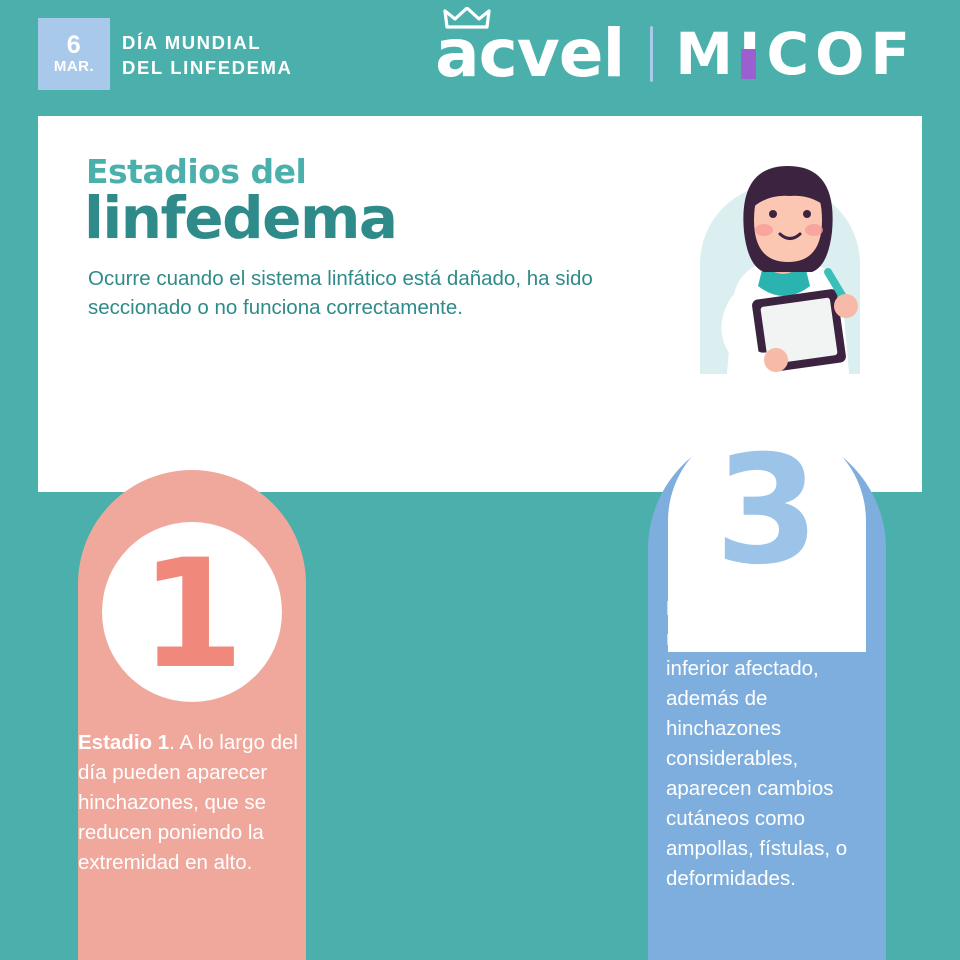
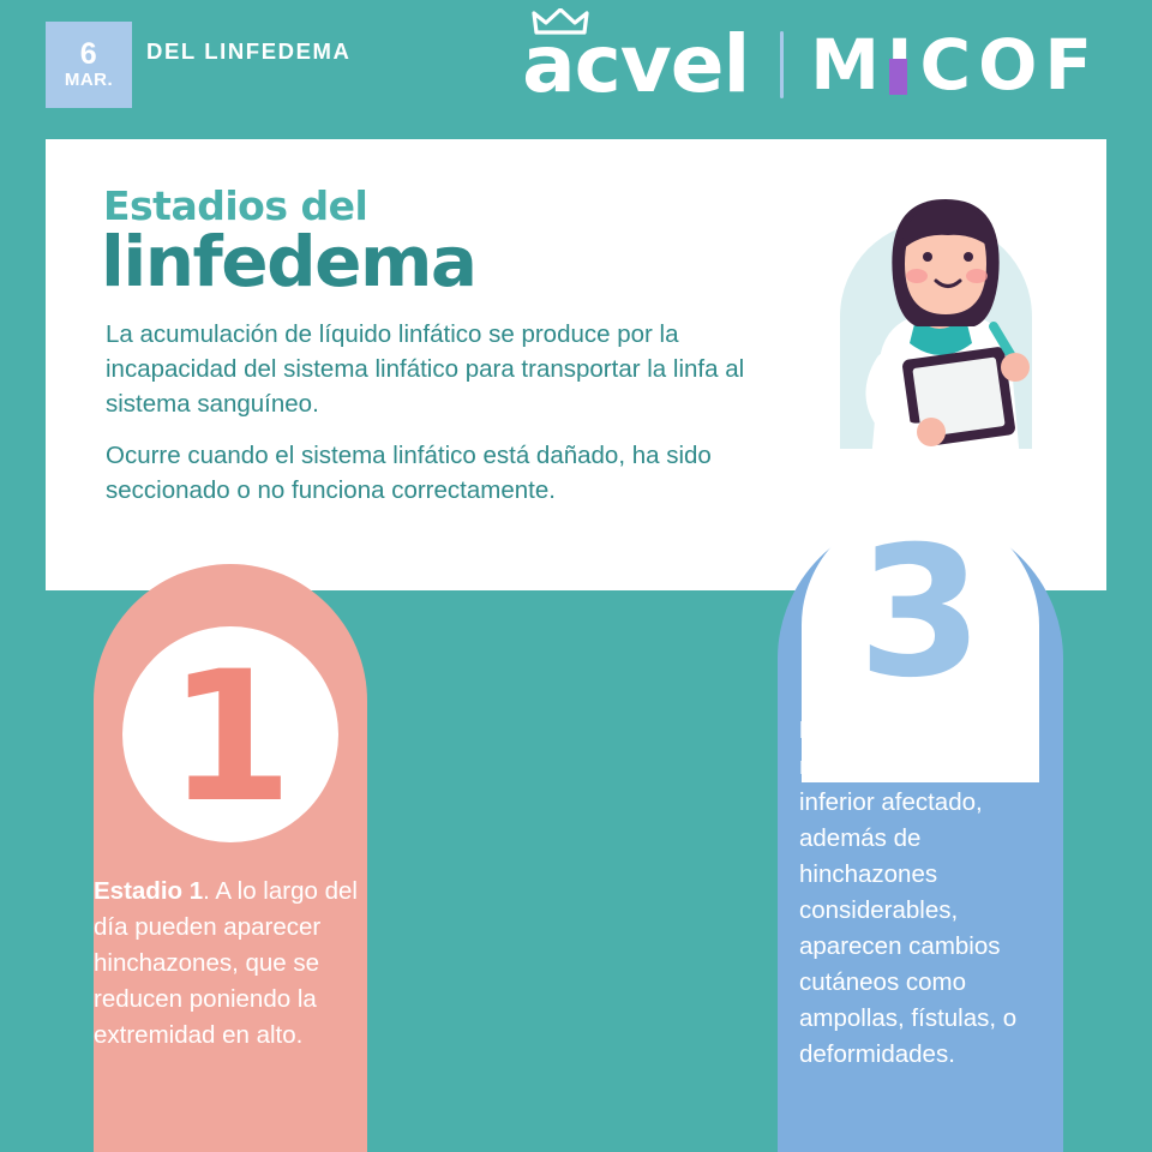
  6
  MAR.
- DÍA MUNDIAL
  DEL LINFEDEMA
  acvel
  MCOF
  Estadios del
  linfedema
+ La acumulación de líquido linfático se produce por la incapacidad del sistema linfático para transportar la linfa al sistema sanguíneo.
  Ocurre cuando el sistema linfático está dañado, ha sido seccionado o no funciona correctamente.
  1
  Estadio 1. A lo largo del día pueden aparecer hinchazones, que se reducen poniendo la extremidad en alto.
  3
  Estadio 3 miembro superior o inferior afectado, además de hinchazones considerables, aparecen cambios cutáneos como ampollas, fístulas, o deformidades.
